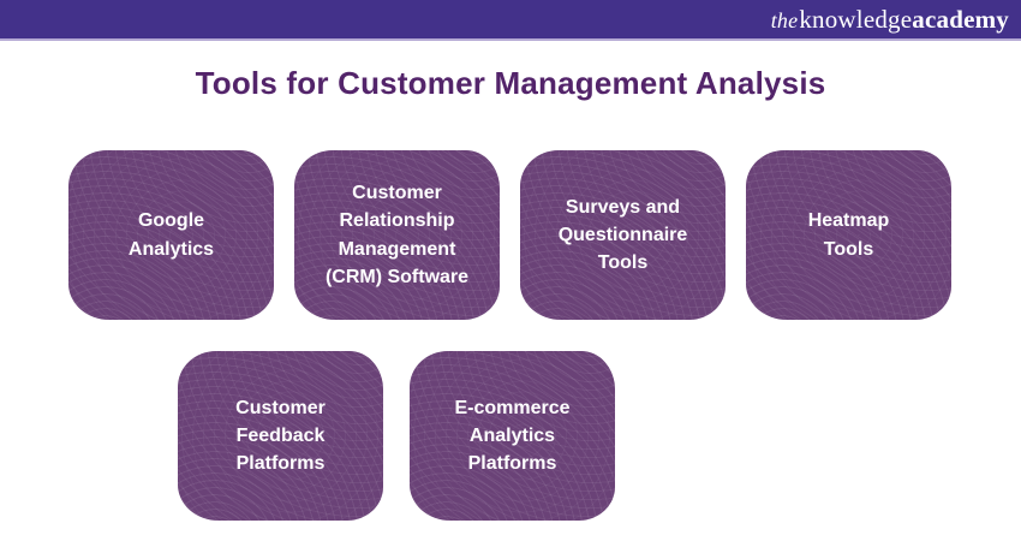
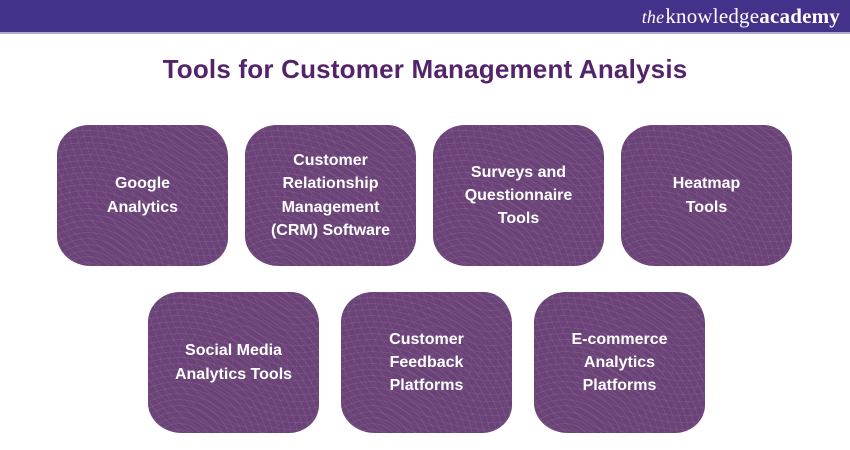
  theknowledgeacademy
  Tools for Customer Management Analysis
  Google
  Analytics
  Customer
  Relationship
  Management
  (CRM) Software
  Surveys and
  Questionnaire
  Tools
  Heatmap
  Tools
+ Social Media
+ Analytics Tools
  Customer
  Feedback
  Platforms
  E-commerce
  Analytics
  Platforms
